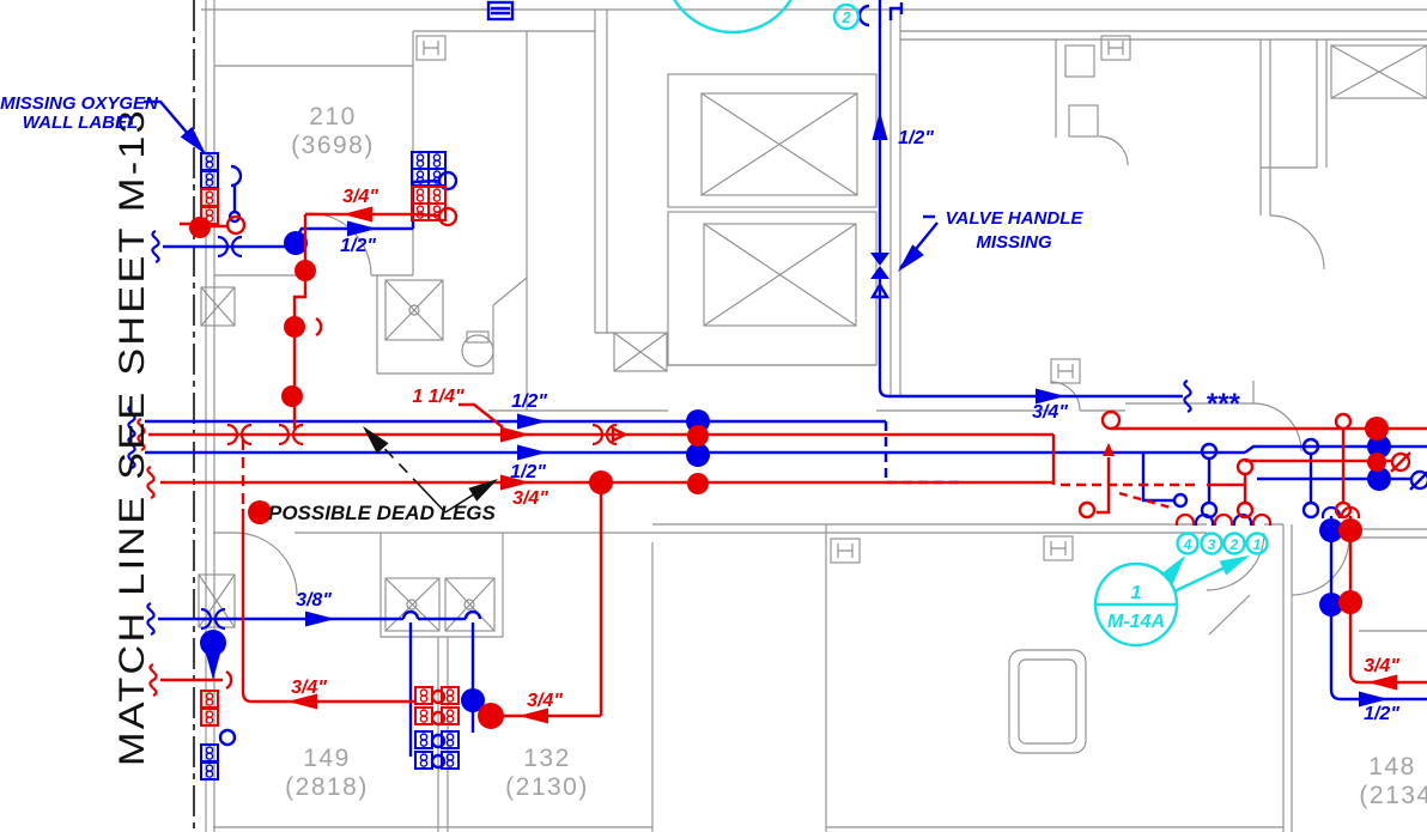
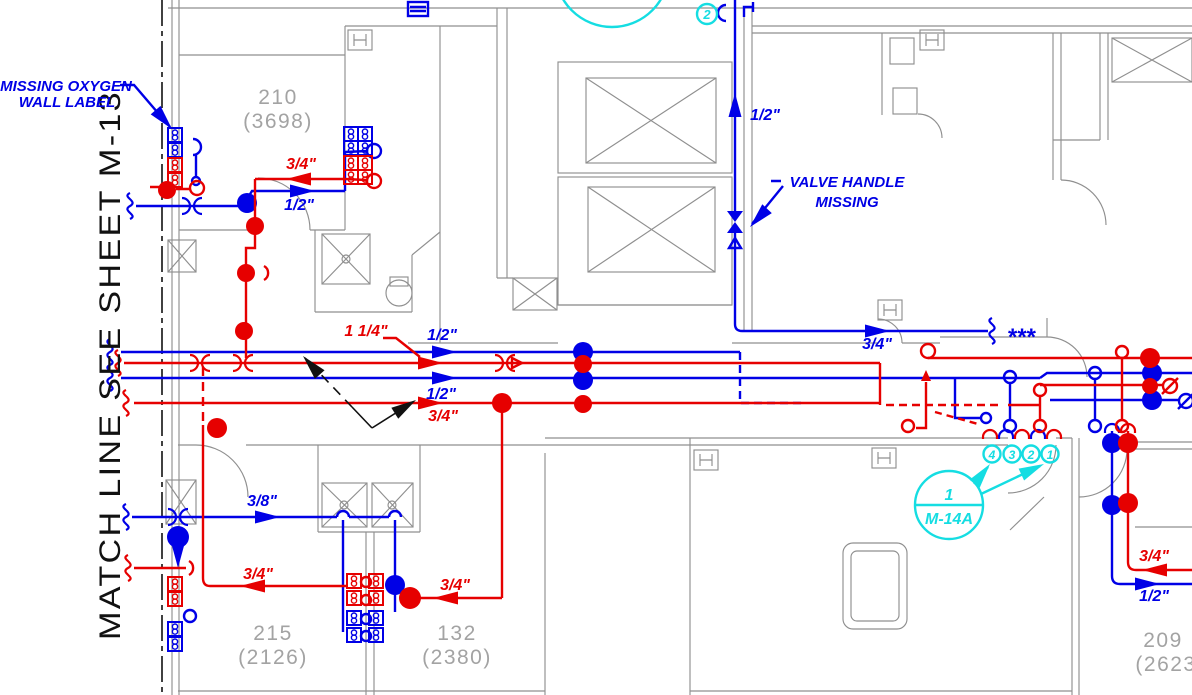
  MISSING OXYGEN
  WALL LABEL
  VALVE HANDLE
  MISSING
- POSSIBLE DEAD LEGS
  ***
  210
  (3698)
- 149
+ 215
- (2818)
+ (2126)
  132
- (2130)
+ (2380)
- 148
+ 209
- (2134
+ (2623
  3/4"
  1/2"
  1 1/4"
  1/2"
  1/2"
  3/4"
  1/2"
  3/4"
  3/8"
  3/4"
  3/4"
  3/4"
  1/2"
  1
  M-14A
  4
  3
  2
  1
  2
